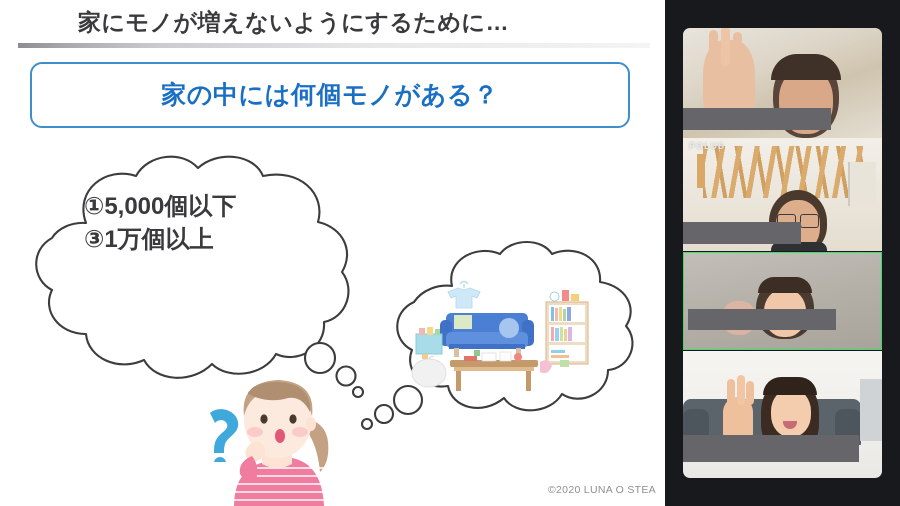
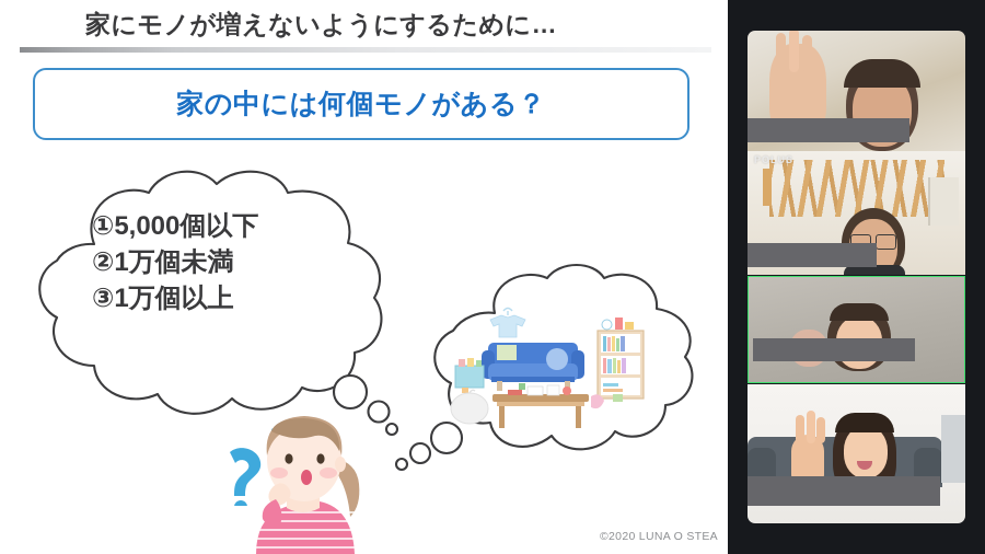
  家にモノが増えないようにするために…
  家の中には何個モノがある？
  ①5,000個以下
+ ②1万個未満
  ③1万個以上
  ©2020 LUNA O STEA
  POLUS
